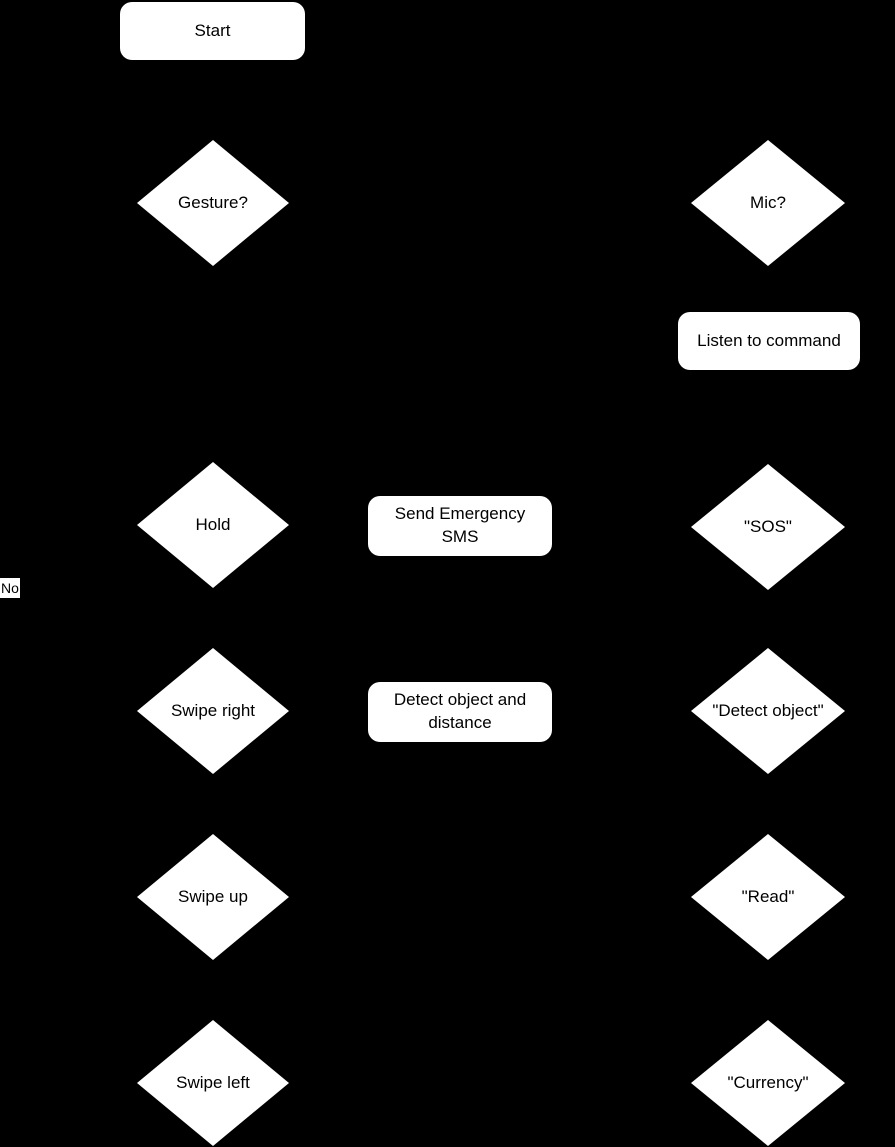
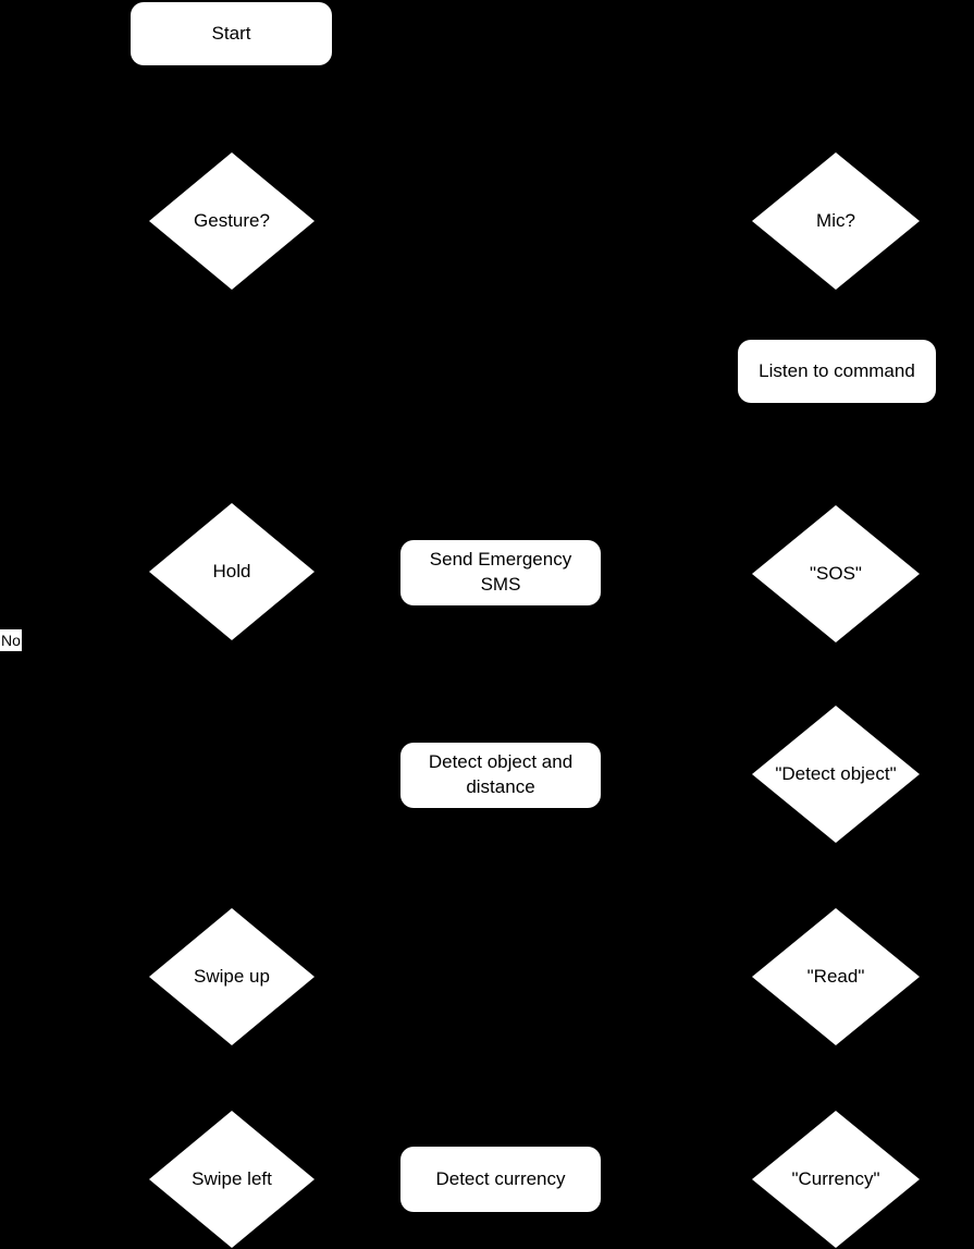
  Start
  Gesture?
  Hold
- Swipe right
  Swipe up
  Swipe left
  Send Emergency
  SMS
  Detect object and
  distance
+ Detect currency
  Mic?
  Listen to command
  "SOS"
  "Detect object"
  "Read"
  "Currency"
  No
